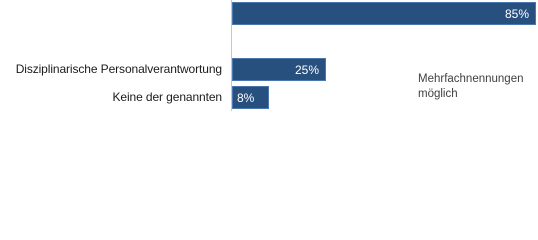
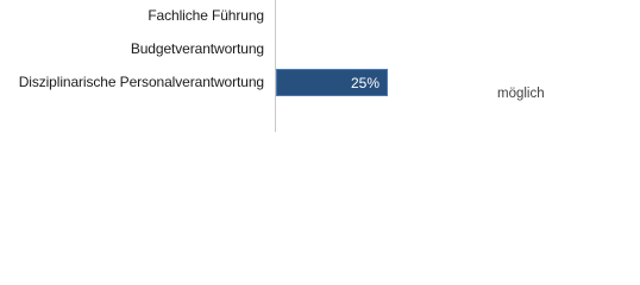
+ Fachliche Führung
+ Budgetverantwortung
  Disziplinarische Personalverantwortung
- Keine der genannten
- 85%
  25%
- 8%
- Mehrfachnennungen
  möglich
